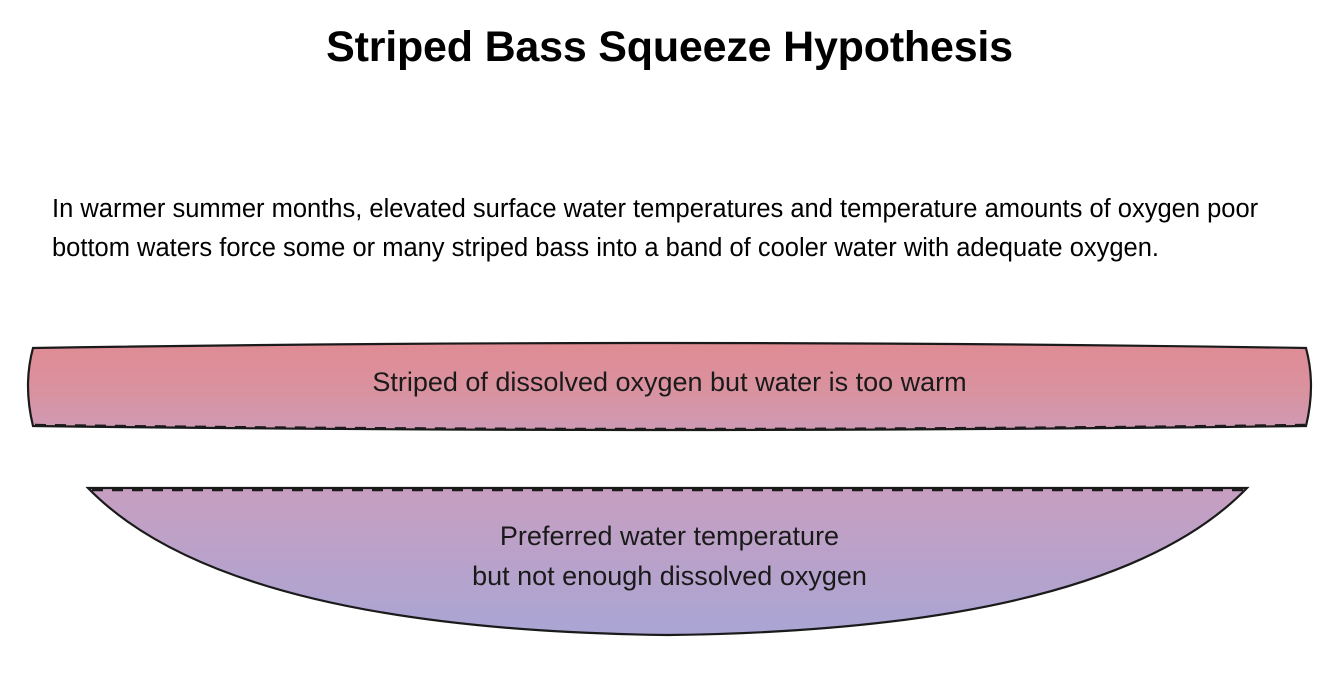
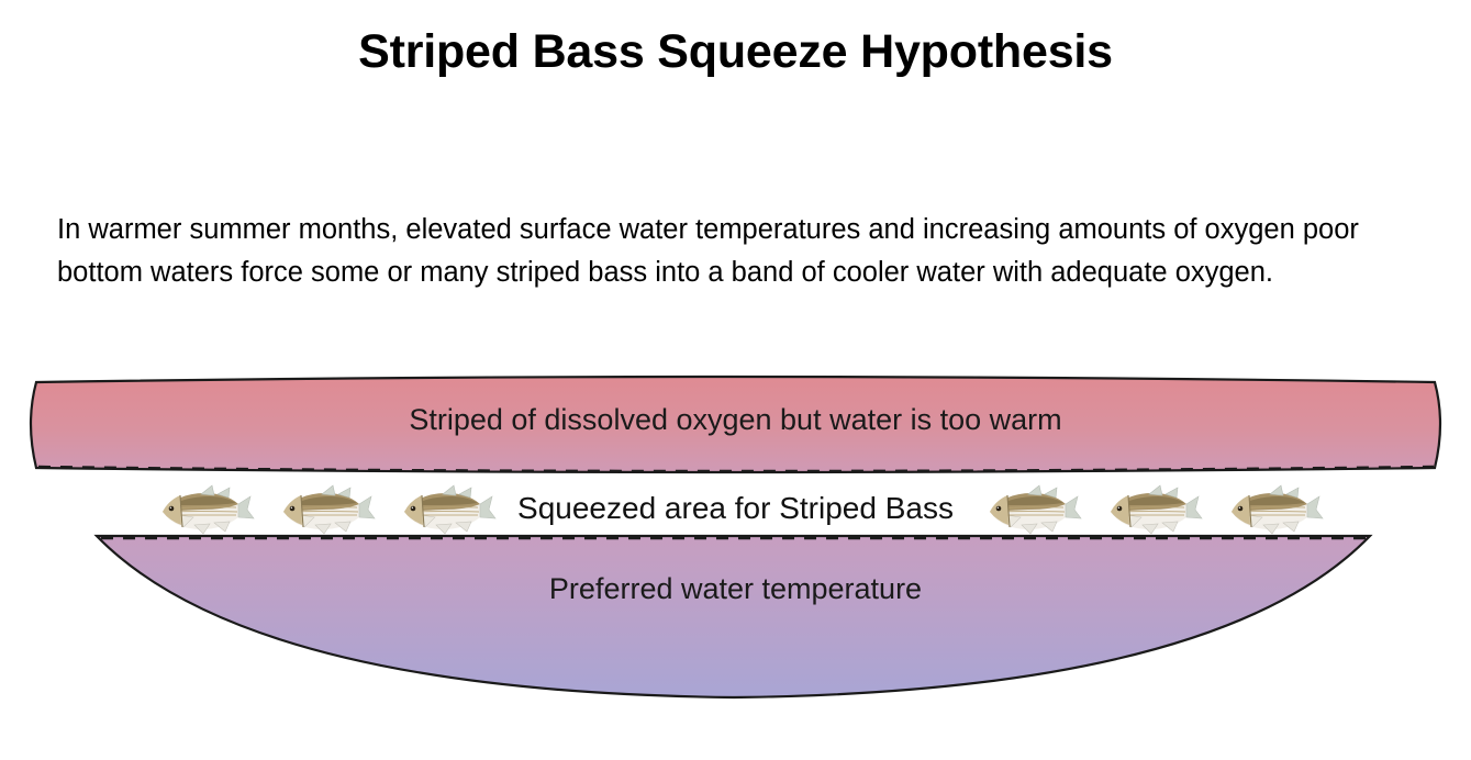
  Striped Bass Squeeze Hypothesis
- In warmer summer months, elevated surface water temperatures and temperature amounts of oxygen poor bottom waters force some or many striped bass into a band of cooler water with adequate oxygen.
+ In warmer summer months, elevated surface water temperatures and increasing amounts of oxygen poor bottom waters force some or many striped bass into a band of cooler water with adequate oxygen.
  Striped of dissolved oxygen but water is too warm
+ Squeezed area for Striped Bass
  Preferred water temperature
- but not enough dissolved oxygen
